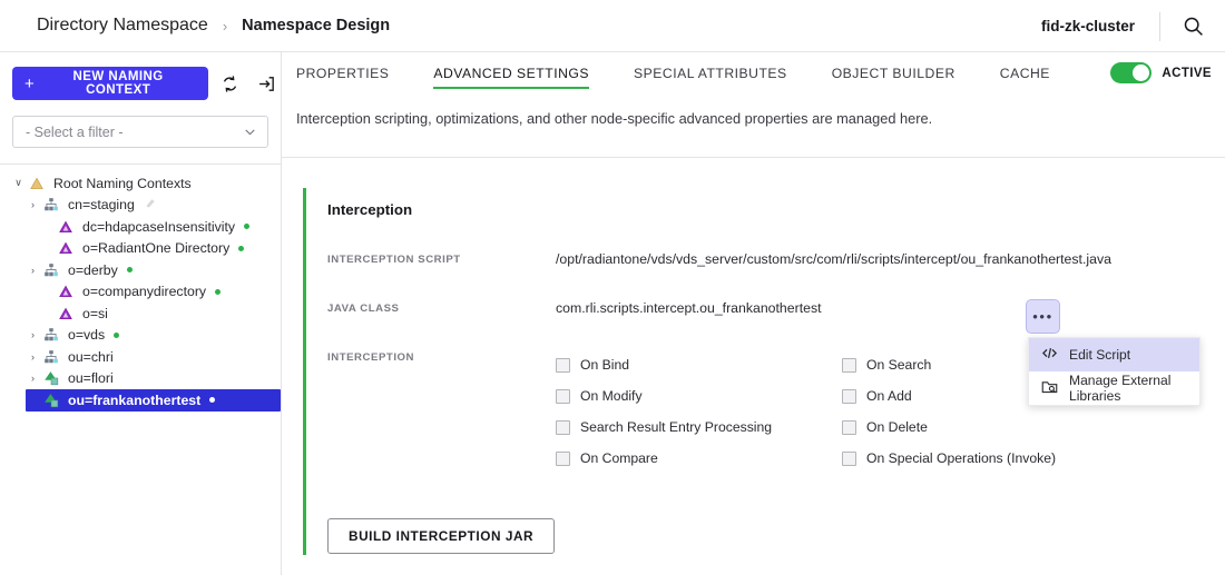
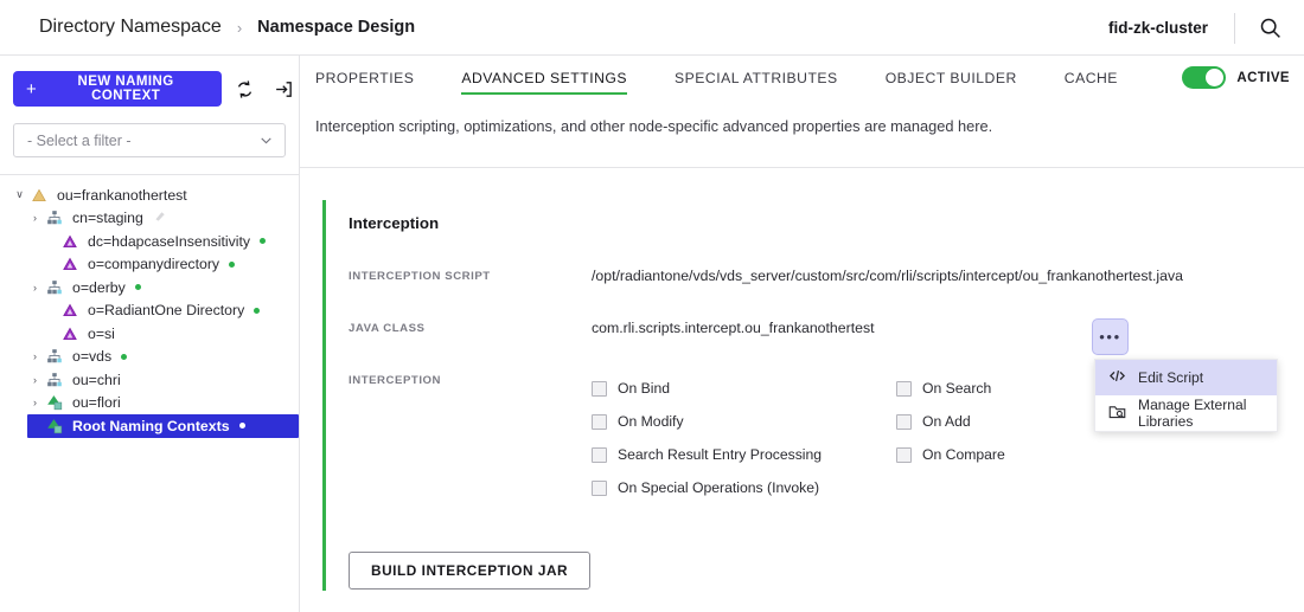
  Directory Namespace
  ›
  Namespace Design
  fid-zk-cluster
  +
  NEW NAMING CONTEXT
  - Select a filter -
  ∨
- Root Naming Contexts
+ ou=frankanothertest
  ›
  cn=staging
  dc=hdapcaseInsensitivity
- o=RadiantOne Directory
+ o=companydirectory
  ›
  o=derby
- o=companydirectory
+ o=RadiantOne Directory
  o=si
  ›
  o=vds
  ›
  ou=chri
  ›
  ou=flori
- ou=frankanothertest
+ Root Naming Contexts
  PROPERTIES
  ADVANCED SETTINGS
  SPECIAL ATTRIBUTES
  OBJECT BUILDER
  CACHE
  ACTIVE
  Interception scripting, optimizations, and other node-specific advanced properties are managed here.
  Interception
  INTERCEPTION SCRIPT
  /opt/radiantone/vds/vds_server/custom/src/com/rli/scripts/intercept/ou_frankanothertest.java
  JAVA CLASS
  com.rli.scripts.intercept.ou_frankanothertest
  INTERCEPTION
  On Bind
  On Search
  On Modify
  On Add
  Search Result Entry Processing
- On Delete
  On Compare
  On Special Operations (Invoke)
  BUILD INTERCEPTION JAR
  •••
  Edit Script
  Manage External Libraries
